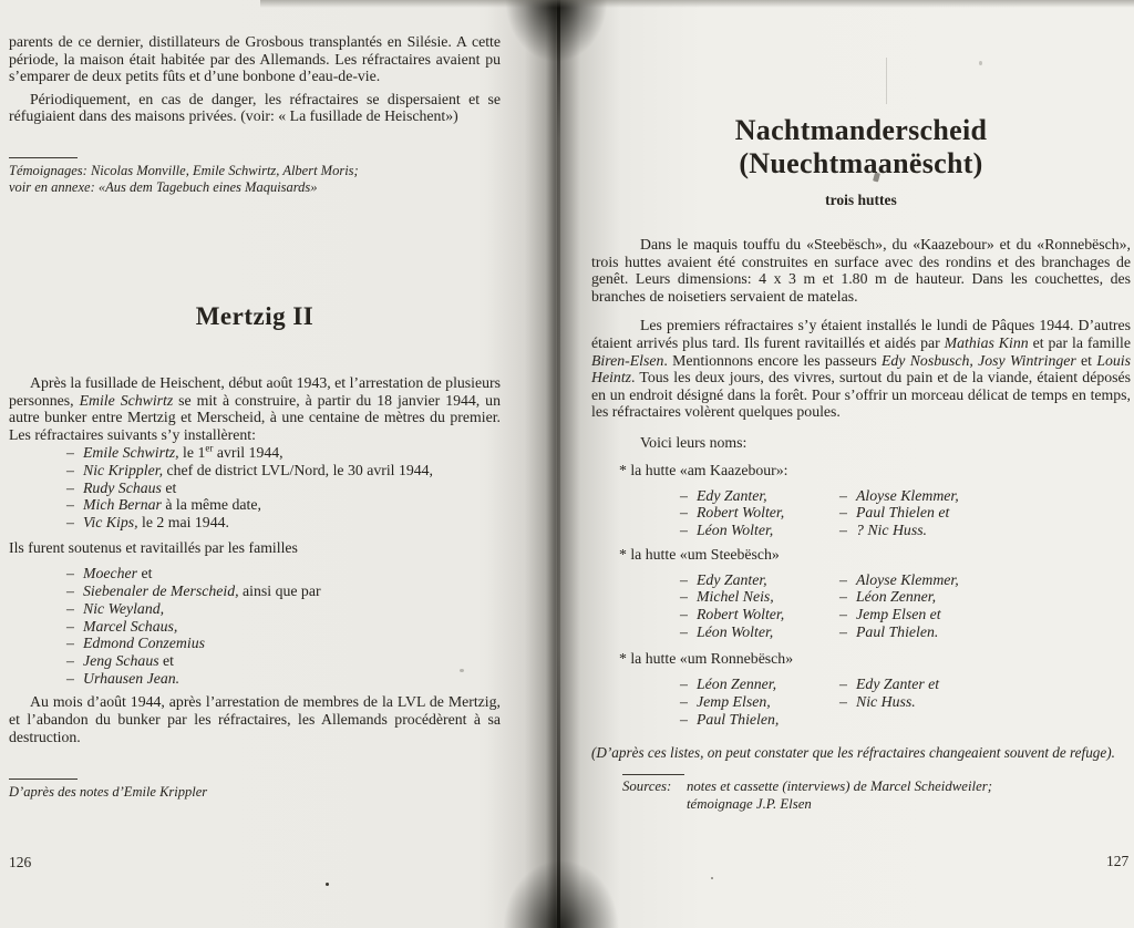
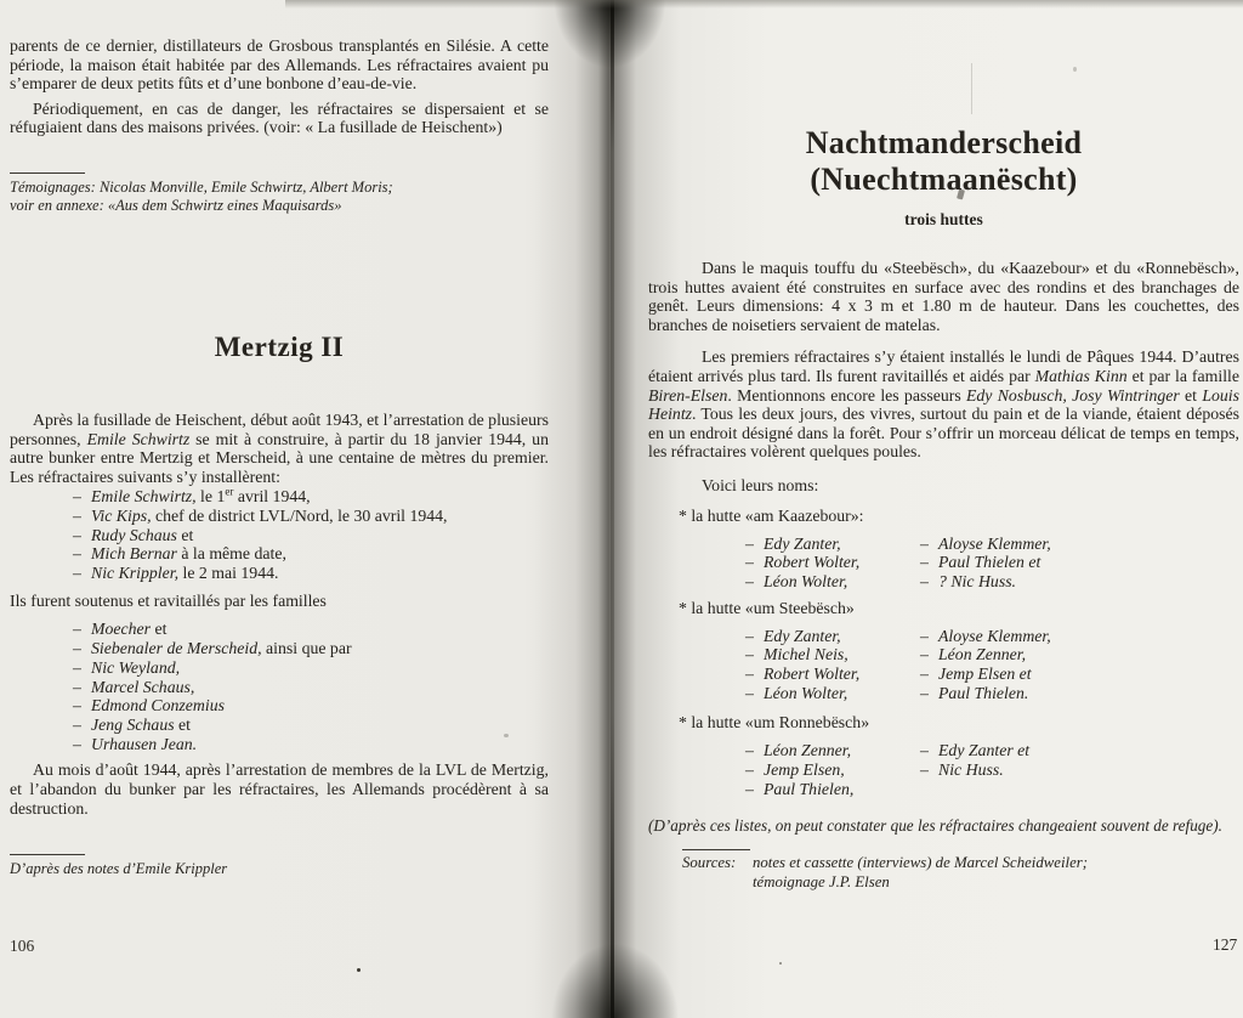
  parents de ce dernier, distillateurs de Grosbous transplantés en Silésie. A ce période, la maison était habitée par des Allemands. Les réfractaires avaient s’emparer de deux petits fûts et d’une bonbone d’eau-de-vie.
  Périodiquement, en cas de danger, les réfractaires se dispersaient et réfugiaient dans des maisons privées. (voir: « La fusillade de Heischent»)
  Témoignages: Nicolas Monville, Emile Schwirtz, Albert Moris;
- voir en annexe: «Aus dem Tagebuch eines Maquisards»
+ voir en annexe: «Aus dem Schwirtz eines Maquisards»
  Mertzig II
  Après la fusillade de Heischent, début août 1943, et l’arrestation de plusieu personnes, Emile Schwirtz se mit à construire, à partir du 18 janvier 1944, autre bunker entre Mertzig et Merscheid, à une centaine de mètres du premi Les réfractaires suivants s’y installèrent:
  – Emile Schwirtz, le 1er avril 1944,
- – Nic Krippler, chef de district LVL/Nord, le 30 avril 1944,
+ – Vic Kips, chef de district LVL/Nord, le 30 avril 1944,
  – Rudy Schaus et
  – Mich Bernar à la même date,
- – Vic Kips, le 2 mai 1944.
+ – Nic Krippler, le 2 mai 1944.
  Ils furent soutenus et ravitaillés par les familles
  – Moecher et
  – Siebenaler de Merscheid, ainsi que par
  – Nic Weyland,
  – Marcel Schaus,
  – Edmond Conzemius
  – Jeng Schaus et
  – Urhausen Jean.
  Au mois d’août 1944, après l’arrestation de membres de la LVL de Mertz et l’abandon du bunker par les réfractaires, les Allemands procédèrent à destruction.
  D’après des notes d’Emile Krippler
  Nachtmanderscheid
  (Nuechtmaanëscht)
  trois huttes
  Dans le maquis touffu du «Steebësch», du «Kaazebour» et du «Ronnebësch», huttes avaient été construites en surface avec des rondins et des branchages de t. Leurs dimensions: 4 x 3 m et 1.80 m de hauteur. Dans les couchettes, des ches de noisetiers servaient de matelas.
  Les premiers réfractaires s’y étaient installés le lundi de Pâques 1944. D’autres nt arrivés plus tard. Ils furent ravitaillés et aidés par Mathias Kinn et par la famille n-Elsen. Mentionnons encore les passeurs Edy Nosbusch, Josy Wintringer et Louis tz. Tous les deux jours, des vivres, surtout du pain et de la viande, étaient déposés n endroit désigné dans la forêt. Pour s’offrir un morceau délicat de temps en temps, éfractaires volèrent quelques poules.
  Voici leurs noms:
  * la hutte «am Kaazebour»:
  – Edy Zanter,
  – Robert Wolter,
  – Léon Wolter,
  – Aloyse Klemmer,
  – Paul Thielen et
  – ? Nic Huss.
  * la hutte «um Steebësch»
  – Edy Zanter,
  – Michel Neis,
  – Robert Wolter,
  – Léon Wolter,
  – Aloyse Klemmer,
  – Léon Zenner,
  – Jemp Elsen et
  – Paul Thielen.
  * la hutte «um Ronnebësch»
  – Léon Zenner,
  – Jemp Elsen,
  – Paul Thielen,
  – Edy Zanter et
  – Nic Huss.
  près ces listes, on peut constater que les réfractaires changeaient souvent de refuge).
  Sources:
  notes et cassette (interviews) de Marcel Scheidweiler;
  témoignage J.P. Elsen
- 126
+ 106
  127
